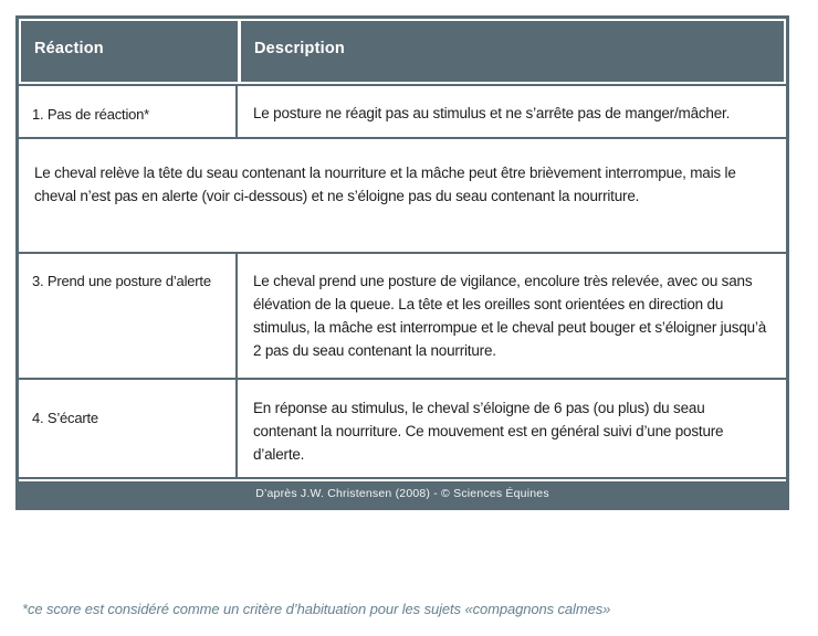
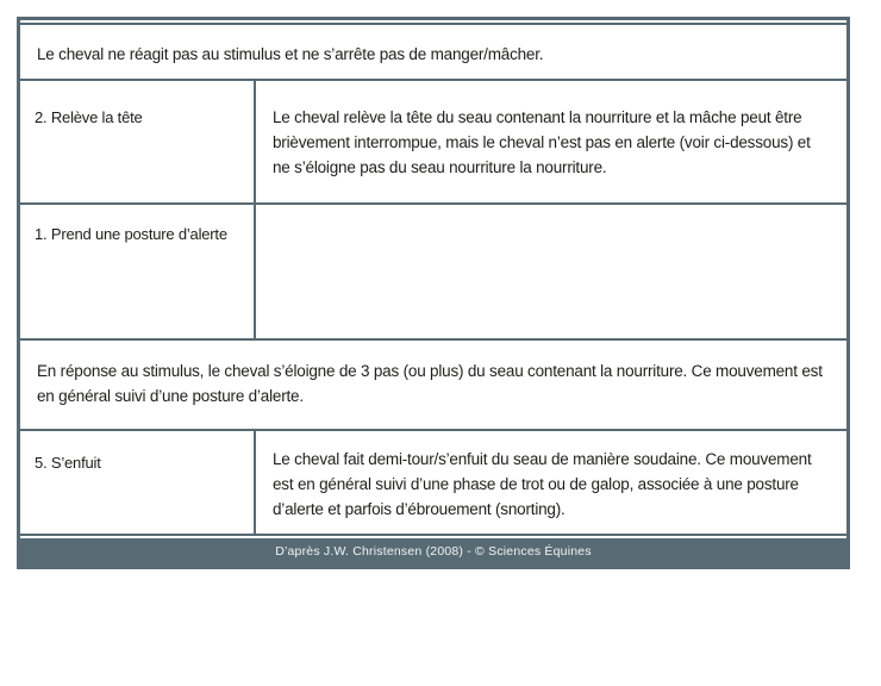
- Réaction
- Description
- 1. Pas de réaction*
- Le posture ne réagit pas au stimulus et ne s’arrête pas de manger/mâcher.
+ Le cheval ne réagit pas au stimulus et ne s’arrête pas de manger/mâcher.
+ 2. Relève la tête
- Le cheval relève la tête du seau contenant la nourriture et la mâche peut être brièvement interrompue, mais le cheval n’est pas en alerte (voir ci-dessous) et ne s’éloigne pas du seau contenant la nourriture.
+ Le cheval relève la tête du seau contenant la nourriture et la mâche peut être brièvement interrompue, mais le cheval n’est pas en alerte (voir ci-dessous) et ne s’éloigne pas du seau nourriture la nourriture.
- 3. Prend une posture d’alerte
+ 1. Prend une posture d’alerte
- Le cheval prend une posture de vigilance, encolure très relevée, avec ou sans élévation de la queue. La tête et les oreilles sont orientées en direction du stimulus, la mâche est interrompue et le cheval peut bouger et s’éloigner jusqu’à 2 pas du seau contenant la nourriture.
- 4. S’écarte
- En réponse au stimulus, le cheval s’éloigne de 6 pas (ou plus) du seau contenant la nourriture. Ce mouvement est en général suivi d’une posture d’alerte.
+ En réponse au stimulus, le cheval s’éloigne de 3 pas (ou plus) du seau contenant la nourriture. Ce mouvement est en général suivi d’une posture d’alerte.
+ 5. S’enfuit
+ Le cheval fait demi-tour/s’enfuit du seau de manière soudaine. Ce mouvement est en général suivi d’une phase de trot ou de galop, associée à une posture d’alerte et parfois d’ébrouement (snorting).
  D’après J.W. Christensen (2008) - © Sciences Équines
- *ce score est considéré comme un critère d’habituation pour les sujets «compagnons calmes»
